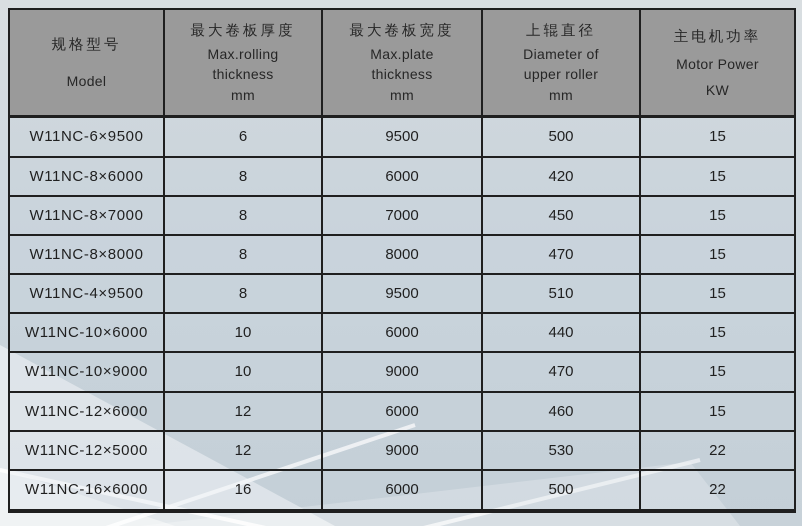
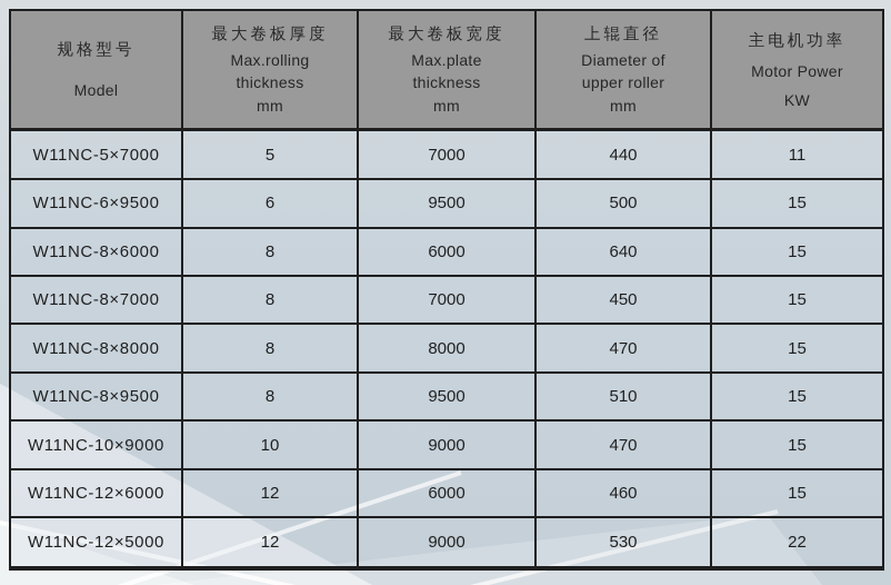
  规格型号Model	最大卷板厚度Max.rollingthicknessmm	最大卷板宽度Max.platethicknessmm	上辊直径Diameter ofupper rollermm	主电机功率Motor PowerKW
+ W11NC-5×7000	5	7000	440	11
  W11NC-6×9500	6	9500	500	15
- W11NC-8×6000	8	6000	420	15
+ W11NC-8×6000	8	6000	640	15
  W11NC-8×7000	8	7000	450	15
  W11NC-8×8000	8	8000	470	15
- W11NC-4×9500	8	9500	510	15
+ W11NC-8×9500	8	9500	510	15
- W11NC-10×6000	10	6000	440	15
  W11NC-10×9000	10	9000	470	15
  W11NC-12×6000	12	6000	460	15
  W11NC-12×5000	12	9000	530	22
- W11NC-16×6000	16	6000	500	22
